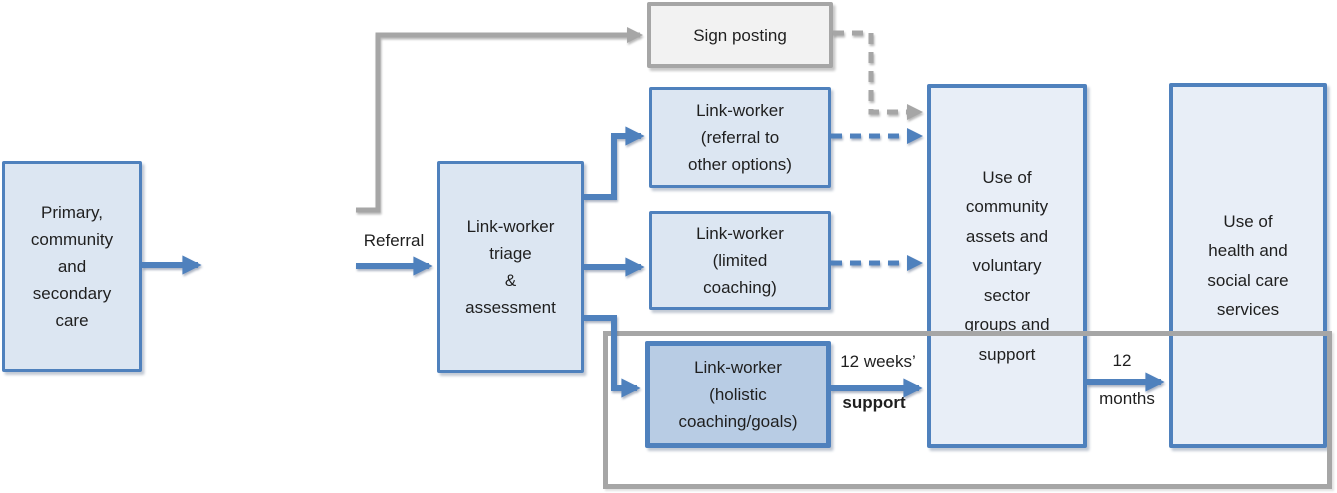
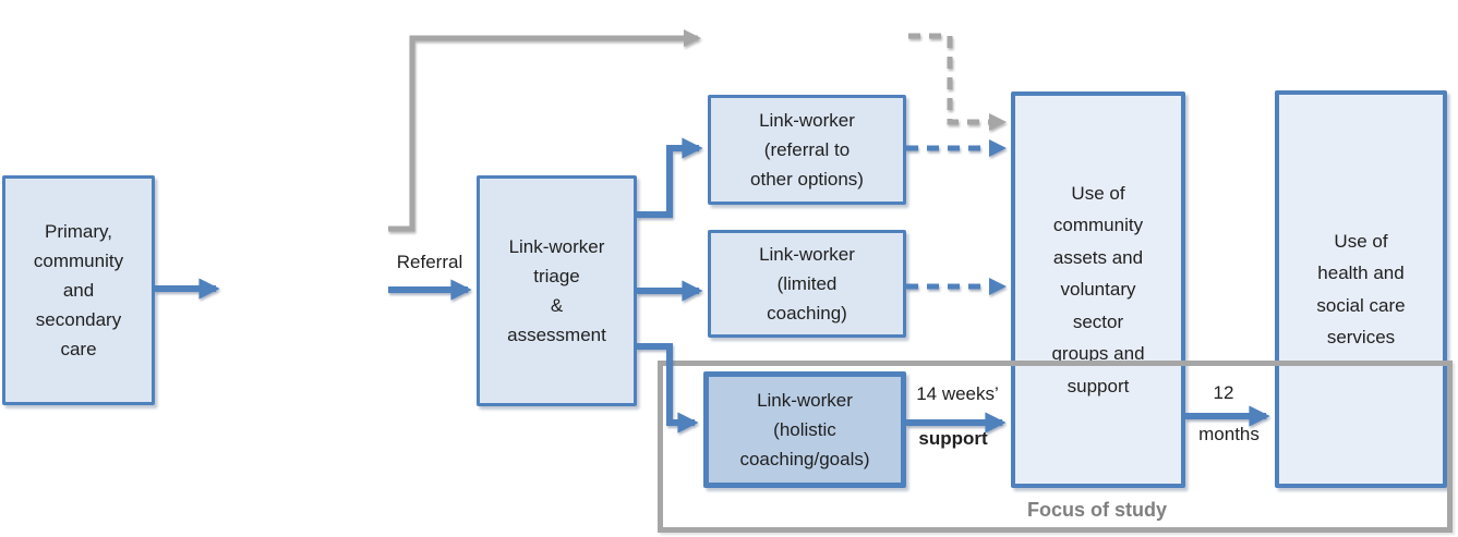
  Primary,
  community
  and
  secondary
  care
  Link-worker
  triage
  &
  assessment
- Sign posting
  Link-worker
  (referral to
  other options)
  Link-worker
  (limited
  coaching)
  Link-worker
  (holistic
  coaching/goals)
  Use of
  community
  assets and
  voluntary
  sector
  groups and
  support
  Use of
  health and
  social care
  services
  Referral
- 12 weeks’
+ 14 weeks’
  support
  12
  months
+ Focus of study
